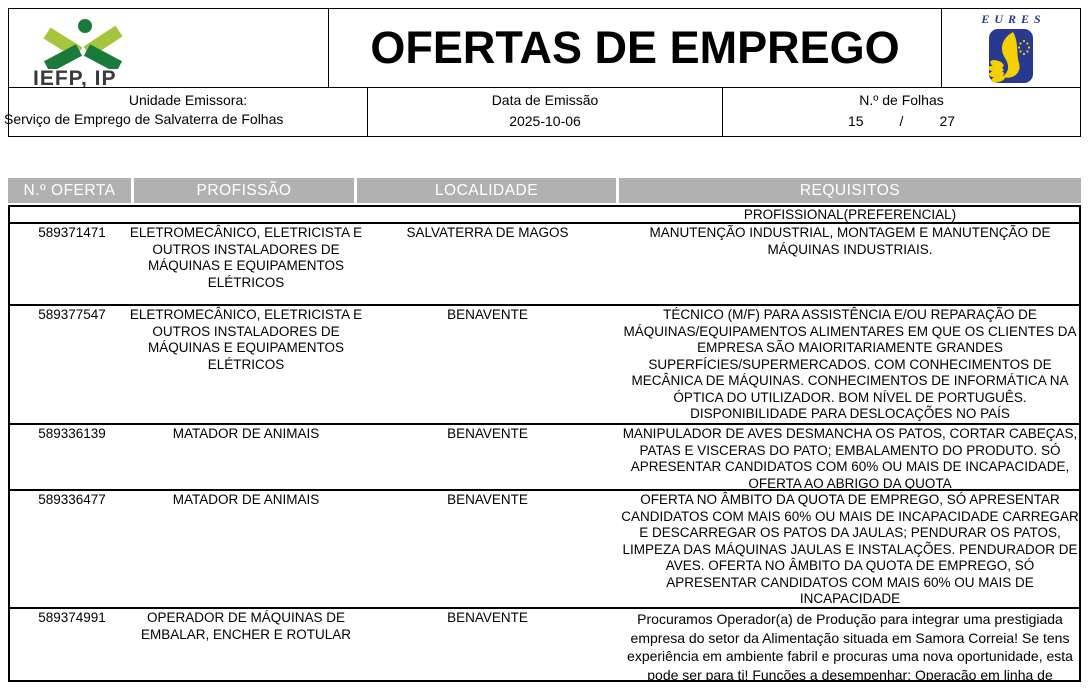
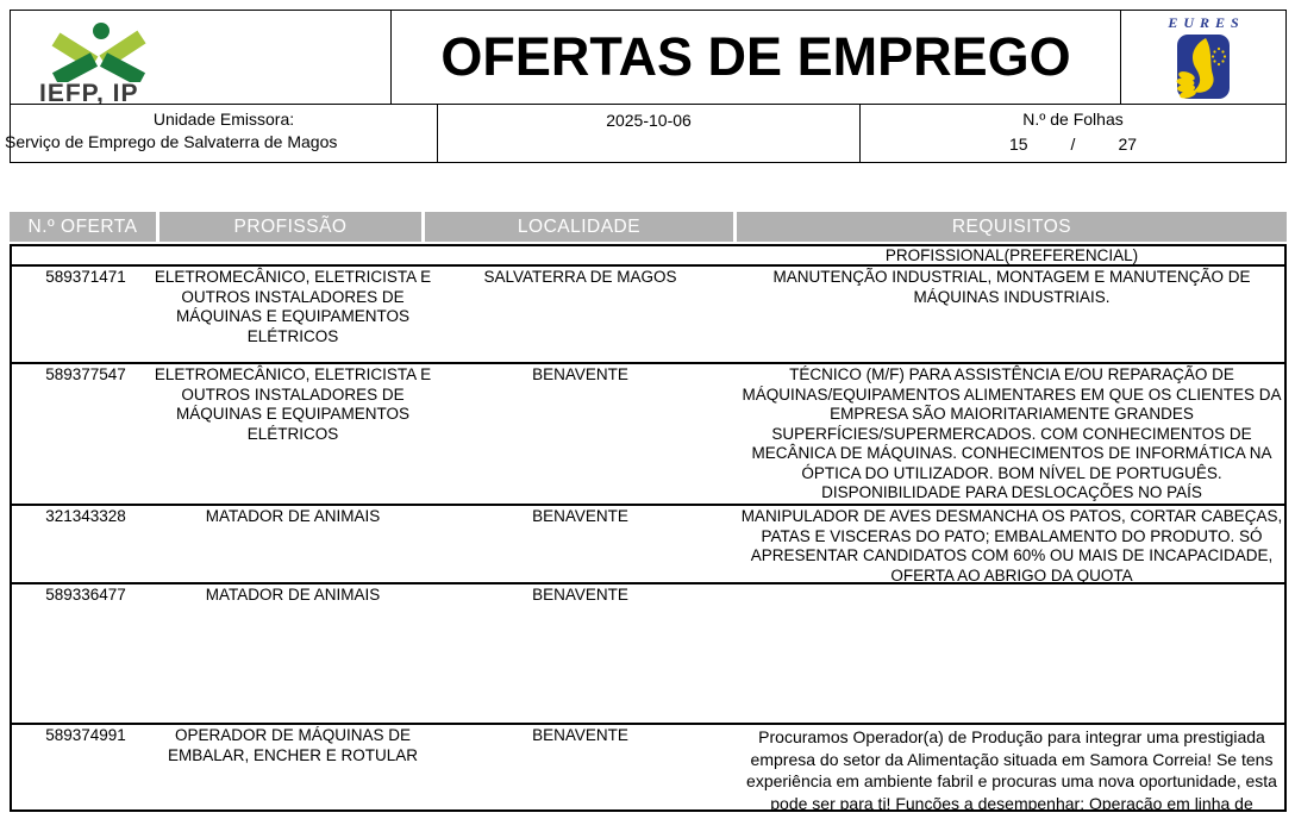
  IEFP, IP
  OFERTAS DE EMPREGO
  EURES
  Unidade Emissora:
- Serviço de Emprego de Salvaterra de Folhas
+ Serviço de Emprego de Salvaterra de Magos
- Data de Emissão
  2025-10-06
  N.º de Folhas
  15
  /
  27
  N.º OFERTA
  PROFISSÃO
  LOCALIDADE
  REQUISITOS
  PROFISSIONAL(PREFERENCIAL)
  589371471
  ELETROMECÂNICO, ELETRICISTA E OUTROS INSTALADORES DE MÁQUINAS E EQUIPAMENTOS ELÉTRICOS
  SALVATERRA DE MAGOS
  MANUTENÇÃO INDUSTRIAL, MONTAGEM E MANUTENÇÃO DE MÁQUINAS INDUSTRIAIS.
  589377547
  ELETROMECÂNICO, ELETRICISTA E OUTROS INSTALADORES DE MÁQUINAS E EQUIPAMENTOS ELÉTRICOS
  BENAVENTE
  TÉCNICO (M/F) PARA ASSISTÊNCIA E/OU REPARAÇÃO DE MÁQUINAS/EQUIPAMENTOS ALIMENTARES EM QUE OS CLIENTES DA EMPRESA SÃO MAIORITARIAMENTE GRANDES SUPERFÍCIES/SUPERMERCADOS. COM CONHECIMENTOS DE MECÂNICA DE MÁQUINAS. CONHECIMENTOS DE INFORMÁTICA NA ÓPTICA DO UTILIZADOR. BOM NÍVEL DE PORTUGUÊS. DISPONIBILIDADE PARA DESLOCAÇÕES NO PAÍS
- 589336139
+ 321343328
  MATADOR DE ANIMAIS
  BENAVENTE
  MANIPULADOR DE AVES DESMANCHA OS PATOS, CORTAR CABEÇAS, PATAS E VISCERAS DO PATO; EMBALAMENTO DO PRODUTO. SÓ APRESENTAR CANDIDATOS COM 60% OU MAIS DE INCAPACIDADE, OFERTA AO ABRIGO DA QUOTA
  589336477
  MATADOR DE ANIMAIS
  BENAVENTE
- OFERTA NO ÂMBITO DA QUOTA DE EMPREGO, SÓ APRESENTAR CANDIDATOS COM MAIS 60% OU MAIS DE INCAPACIDADE CARREGAR E DESCARREGAR OS PATOS DA JAULAS; PENDURAR OS PATOS, LIMPEZA DAS MÁQUINAS JAULAS E INSTALAÇÕES. PENDURADOR DE AVES. OFERTA NO ÂMBITO DA QUOTA DE EMPREGO, SÓ APRESENTAR CANDIDATOS COM MAIS 60% OU MAIS DE INCAPACIDADE
  589374991
  OPERADOR DE MÁQUINAS DE EMBALAR, ENCHER E ROTULAR
  BENAVENTE
  Procuramos Operador(a) de Produção para integrar uma prestigiada empresa do setor da Alimentação situada em Samora Correia! Se tens experiência em ambiente fabril e procuras uma nova oportunidade, esta pode ser para ti! Funções a desempenhar: Operação em linha de
